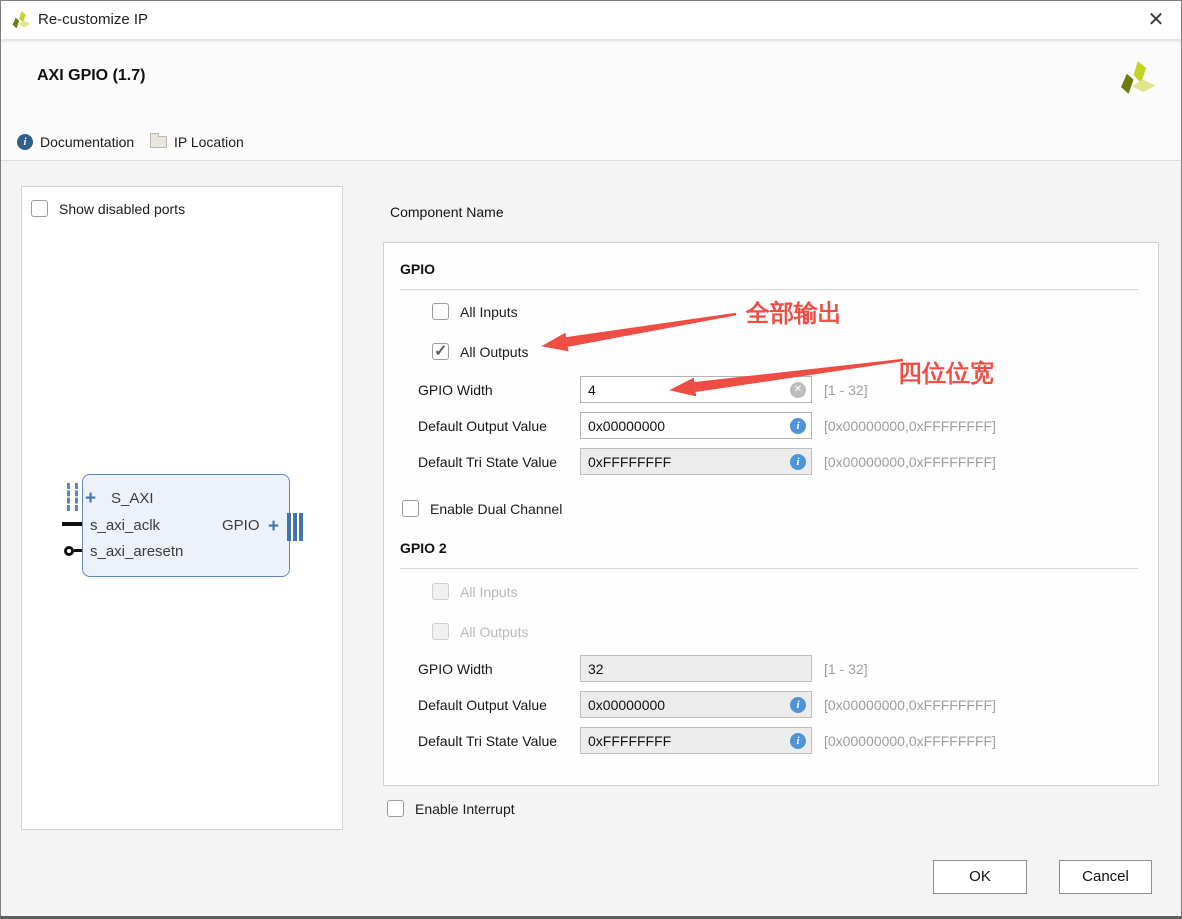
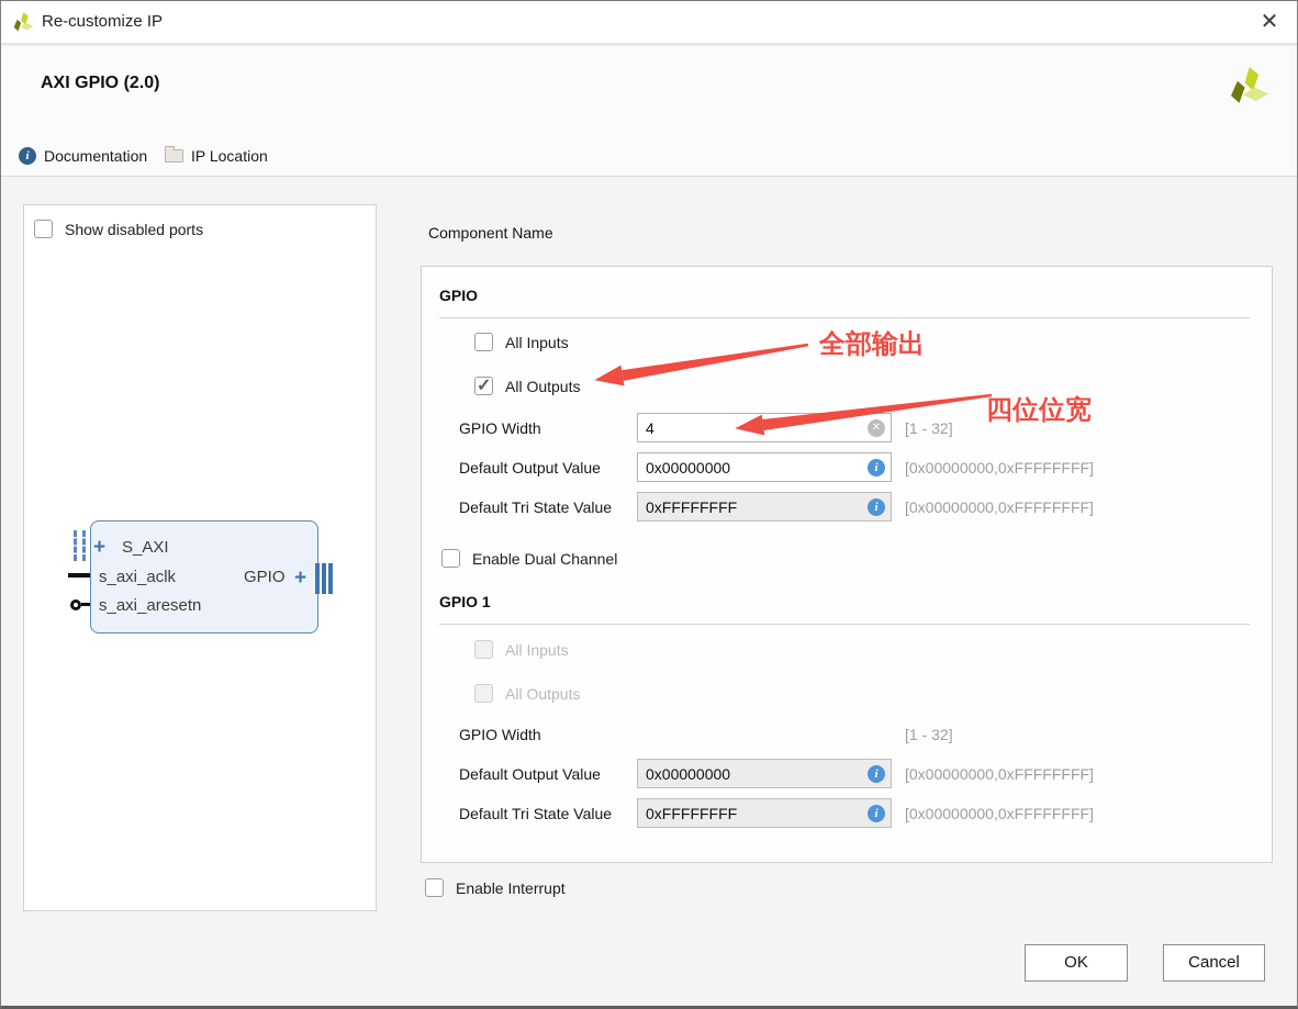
  Re-customize IP
  ✕
- AXI GPIO (1.7)
+ AXI GPIO (2.0)
  i
  Documentation
  IP Location
  Show disabled ports
  +
  S_AXI
  s_axi_aclk
  s_axi_aresetn
  GPIO
  +
  Component Name
  GPIO
  All Inputs
  ✓
  All Outputs
  GPIO Width
  4
  ✕
  [1 - 32]
  Default Output Value
  0x00000000
  i
  [0x00000000,0xFFFFFFFF]
  Default Tri State Value
  0xFFFFFFFF
  i
  [0x00000000,0xFFFFFFFF]
  Enable Dual Channel
- GPIO 2
+ GPIO 1
  All Inputs
  All Outputs
  GPIO Width
- 32
  [1 - 32]
  Default Output Value
  0x00000000
  i
  [0x00000000,0xFFFFFFFF]
  Default Tri State Value
  0xFFFFFFFF
  i
  [0x00000000,0xFFFFFFFF]
  Enable Interrupt
  OK
  Cancel
  全部输出
  四位位宽
